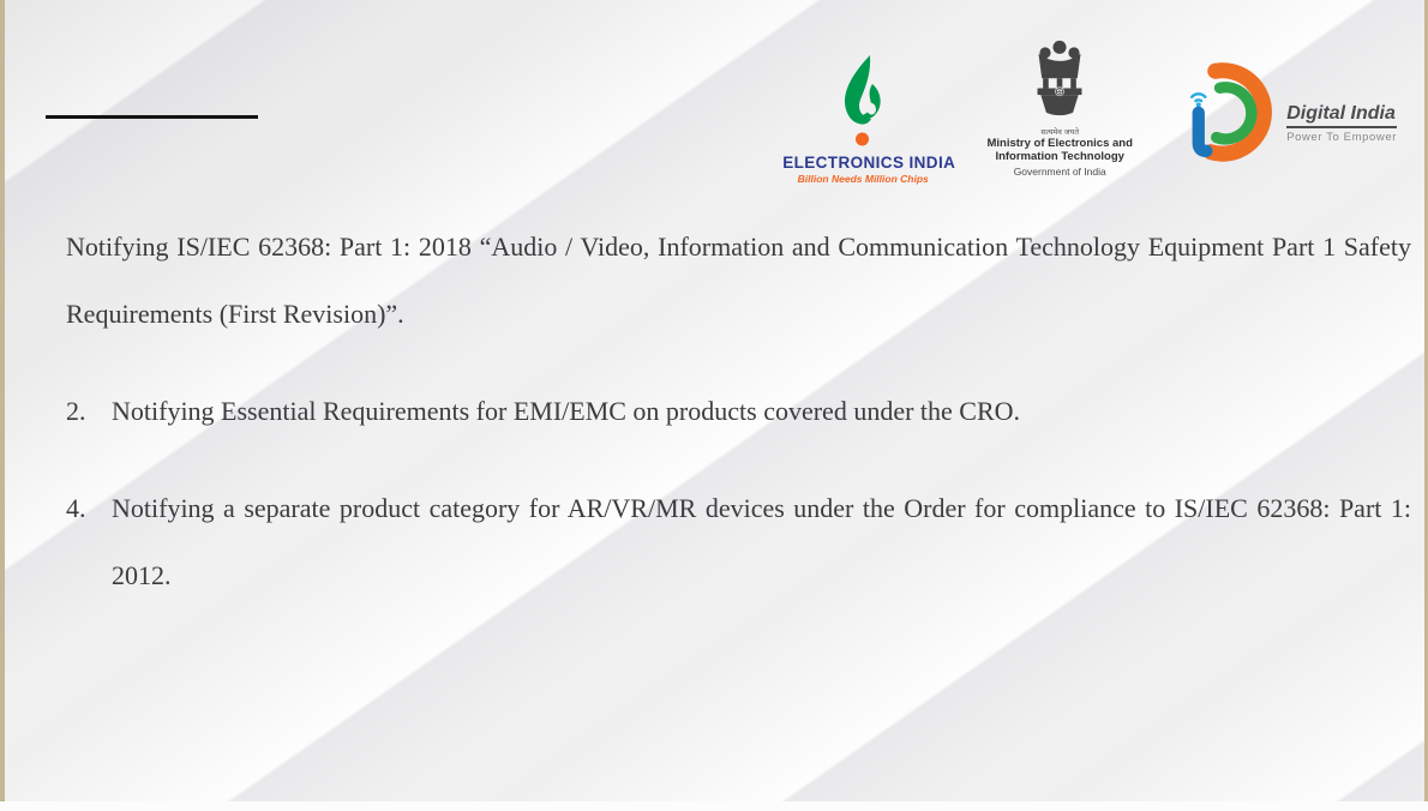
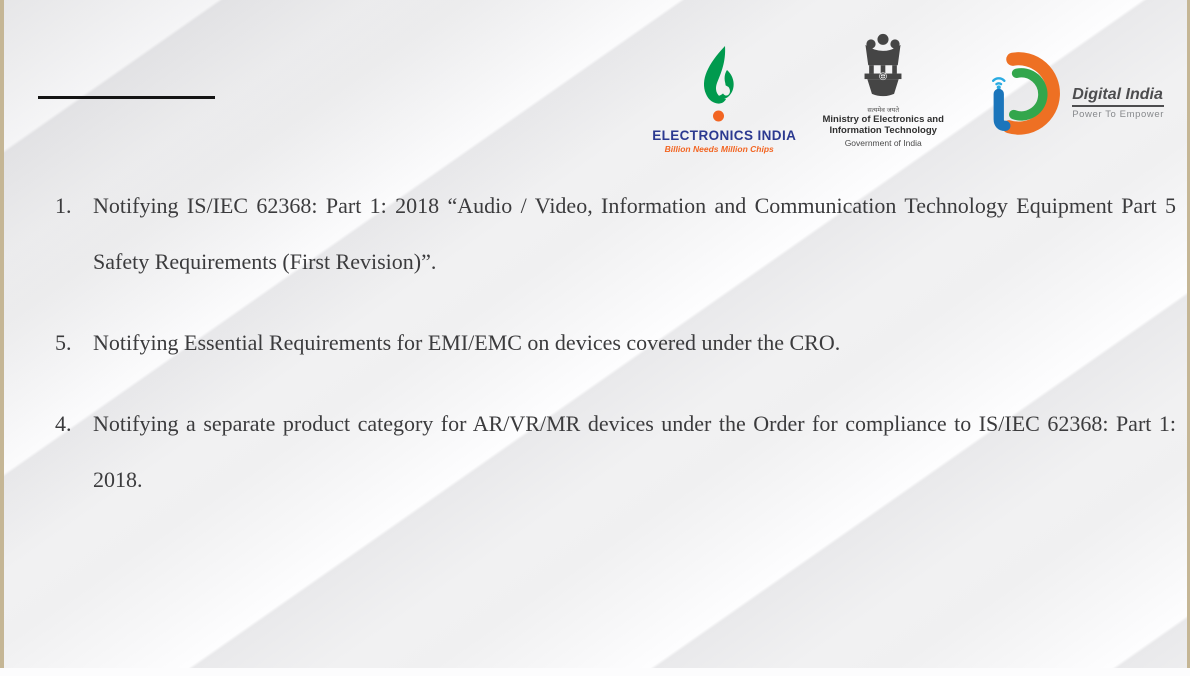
  ELECTRONICS INDIA
  Billion Needs Million Chips
  Ministry of Electronics and
  Information Technology
  Government of India
  Digital India
  Power To Empower
+ 1.
- Notifying IS/IEC 62368: Part 1: 2018 “Audio / Video, Information and Communication Technology Equipment Part 1 Safety Requirements (First Revision)”.
+ Notifying IS/IEC 62368: Part 1: 2018 “Audio / Video, Information and Communication Technology Equipment Part 5 Safety Requirements (First Revision)”.
- 2.
+ 5.
- Notifying Essential Requirements for EMI/EMC on products covered under the CRO.
+ Notifying Essential Requirements for EMI/EMC on devices covered under the CRO.
  4.
- Notifying a separate product category for AR/VR/MR devices under the Order for compliance to IS/IEC 62368: Part 1: 2012.
+ Notifying a separate product category for AR/VR/MR devices under the Order for compliance to IS/IEC 62368: Part 1: 2018.
